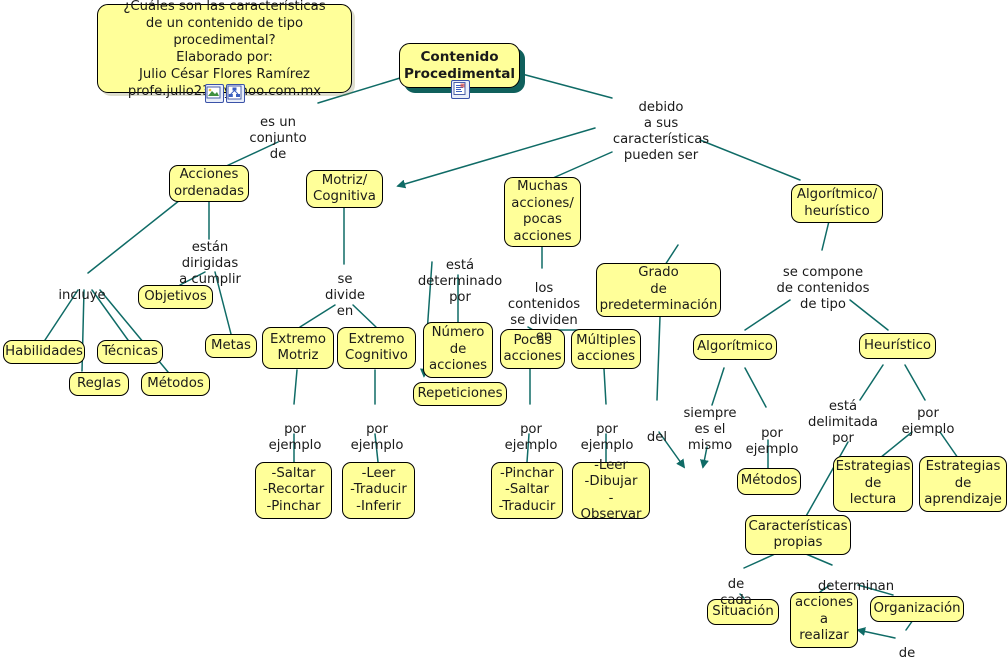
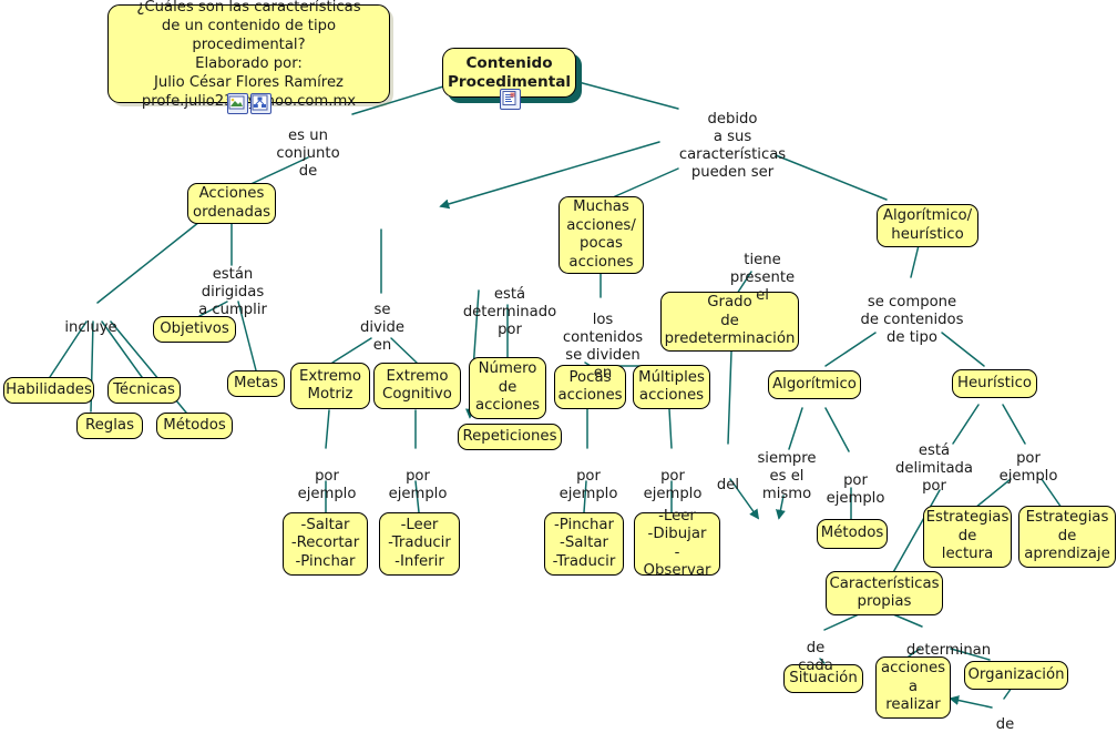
  ¿Cuáles son las características
  de un contenido de tipo procedimental?
  Elaborado por:
  Julio César Flores Ramírez
  profe.julio2oo.com.mx
  Contenido
  Procedimental
  es un
  conjunto
  de
  debido
  a sus
  características
  pueden ser
  están
  dirigidas
  a cumplir
  incluye
  se
  divide
  en
  está
  determinado
  por
  por
  ejemplo
  por
  ejemplo
  los
  contenidos
  se dividen
  en
  por
  ejemplo
  por
  ejemplo
+ tiene
+ presente
+ el
  del
  siempre
  es el
  mismo
  por
  ejemplo
  se compone
  de contenidos
  de tipo
  está
  delimitada
  por
  por
  ejemplo
  de
  cada
  determinan
  de
  Acciones
  ordenadas
  Objetivos
  Metas
  Habilidades
  Técnicas
  Reglas
  Métodos
- Motriz/
- Cognitiva
  Extremo
  Motriz
  Extremo
  Cognitivo
  -Saltar
  -Recortar
  -Pinchar
  -Leer
  -Traducir
  -Inferir
  Número
  de
  acciones
  Repeticiones
  Muchas
  acciones/
  pocas
  acciones
  Pocas
  acciones
  Múltiples
  acciones
  -Pinchar
  -Saltar
  -Traducir
  -Leer
  -Dibujar
  -Observar
  Grado
  de
  predeterminación
  Algorítmico/
  heurístico
  Algorítmico
  Métodos
  Heurístico
  Estrategias
  de
  lectura
  Estrategias
  de
  aprendizaje
  Características
  propias
  Situación
  acciones
  a
  realizar
  Organización
